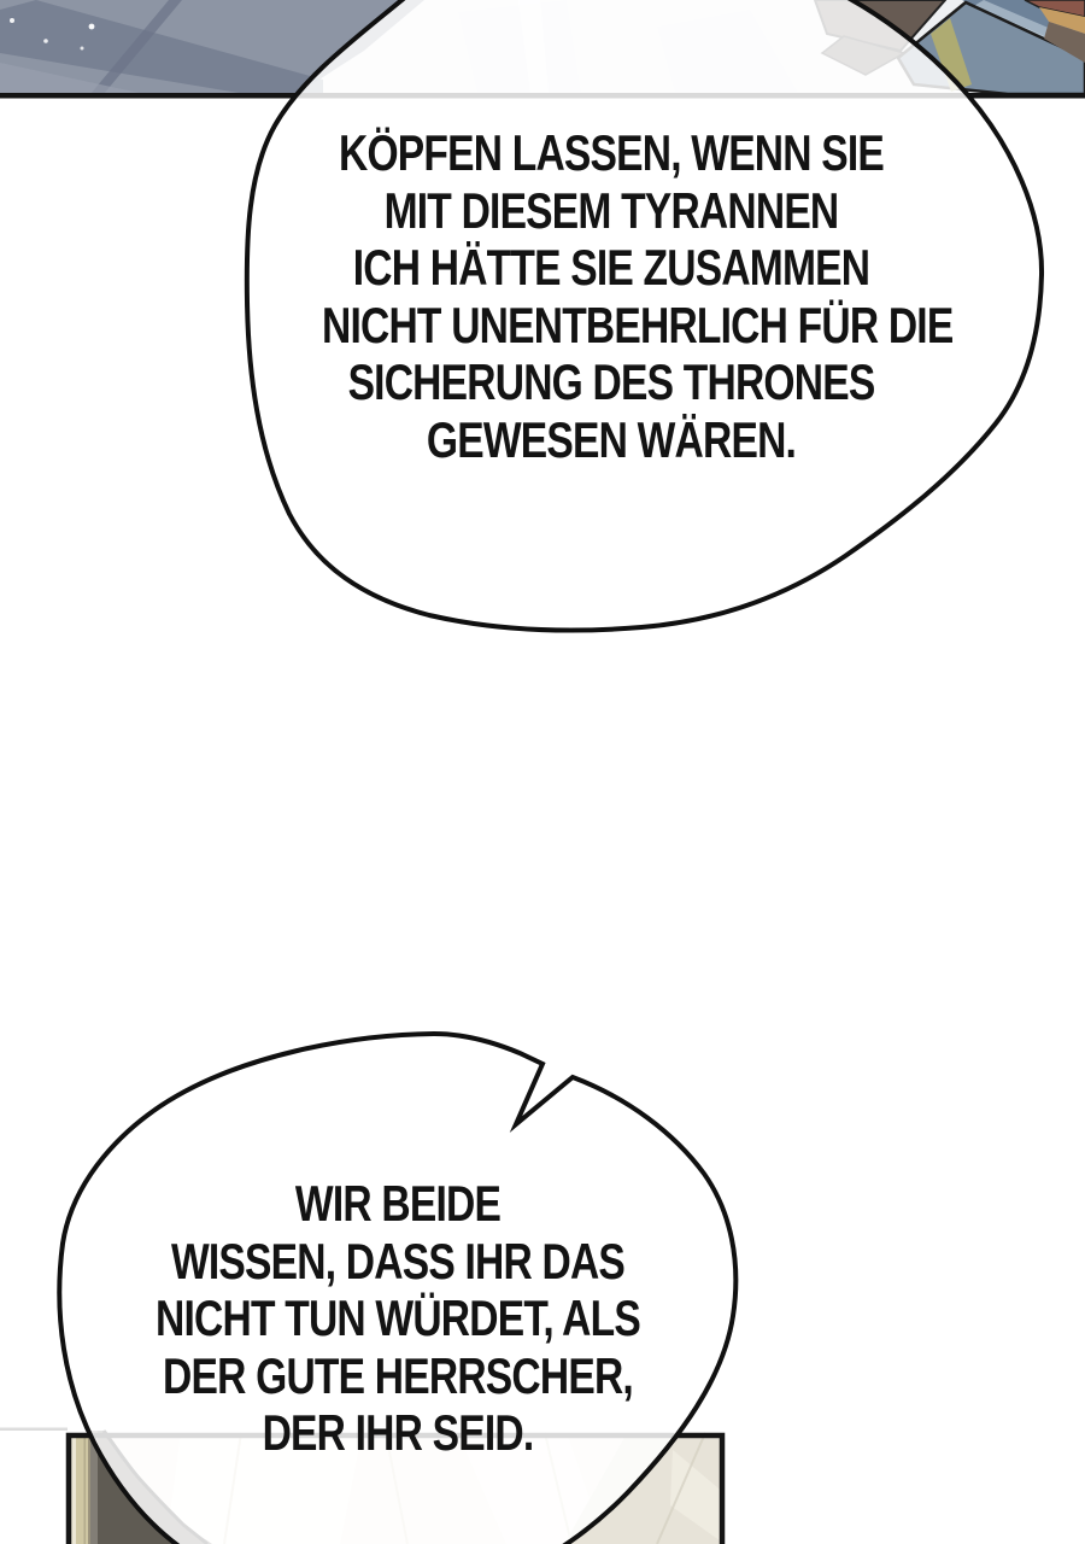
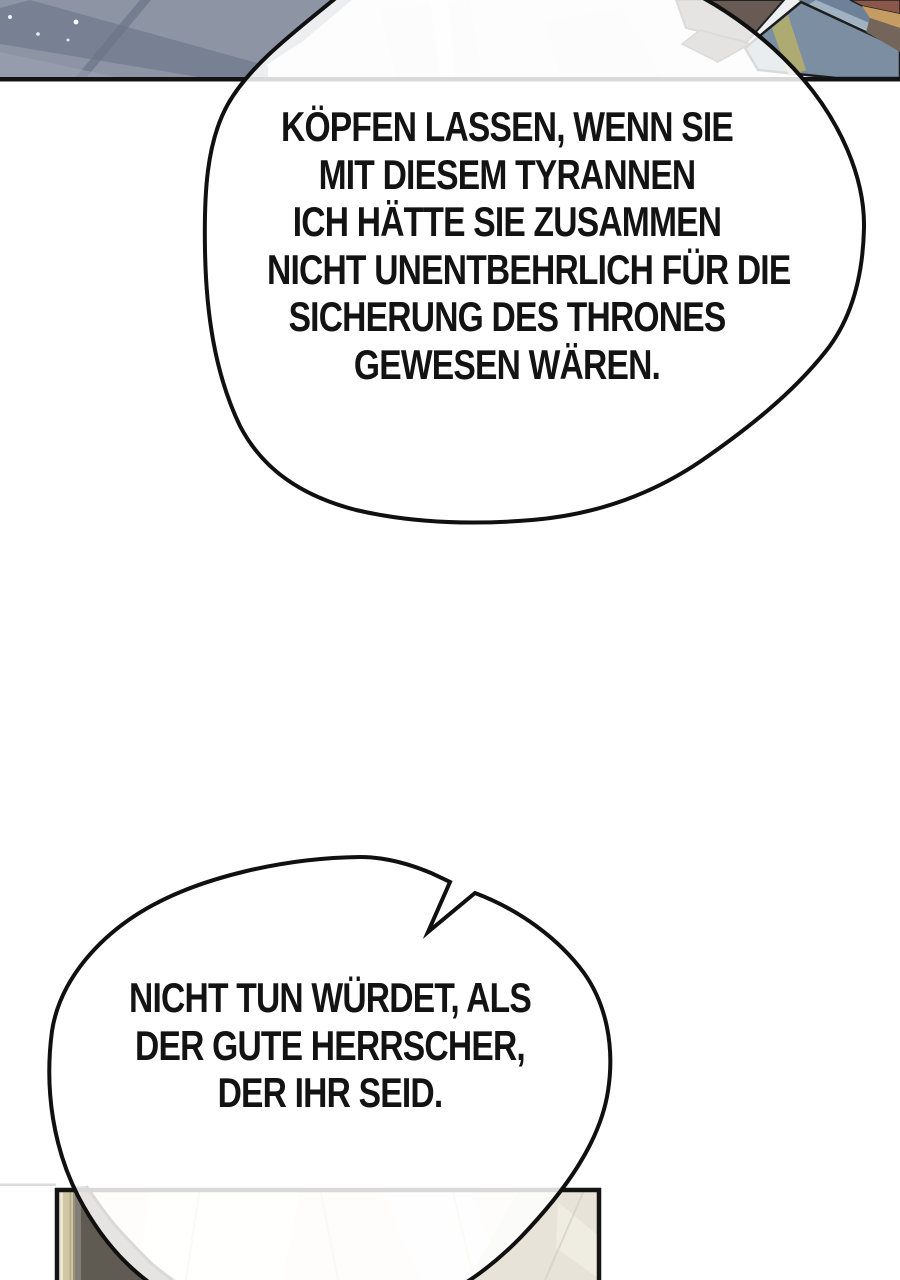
  KÖPFEN LASSEN, WENN SIE
  MIT DIESEM TYRANNEN
  ICH HÄTTE SIE ZUSAMMEN
  NICHT UNENTBEHRLICH FÜR DIE
  SICHERUNG DES THRONES
  GEWESEN WÄREN.
- WIR BEIDE
- WISSEN, DASS IHR DAS
  NICHT TUN WÜRDET, ALS
  DER GUTE HERRSCHER,
  DER IHR SEID.
